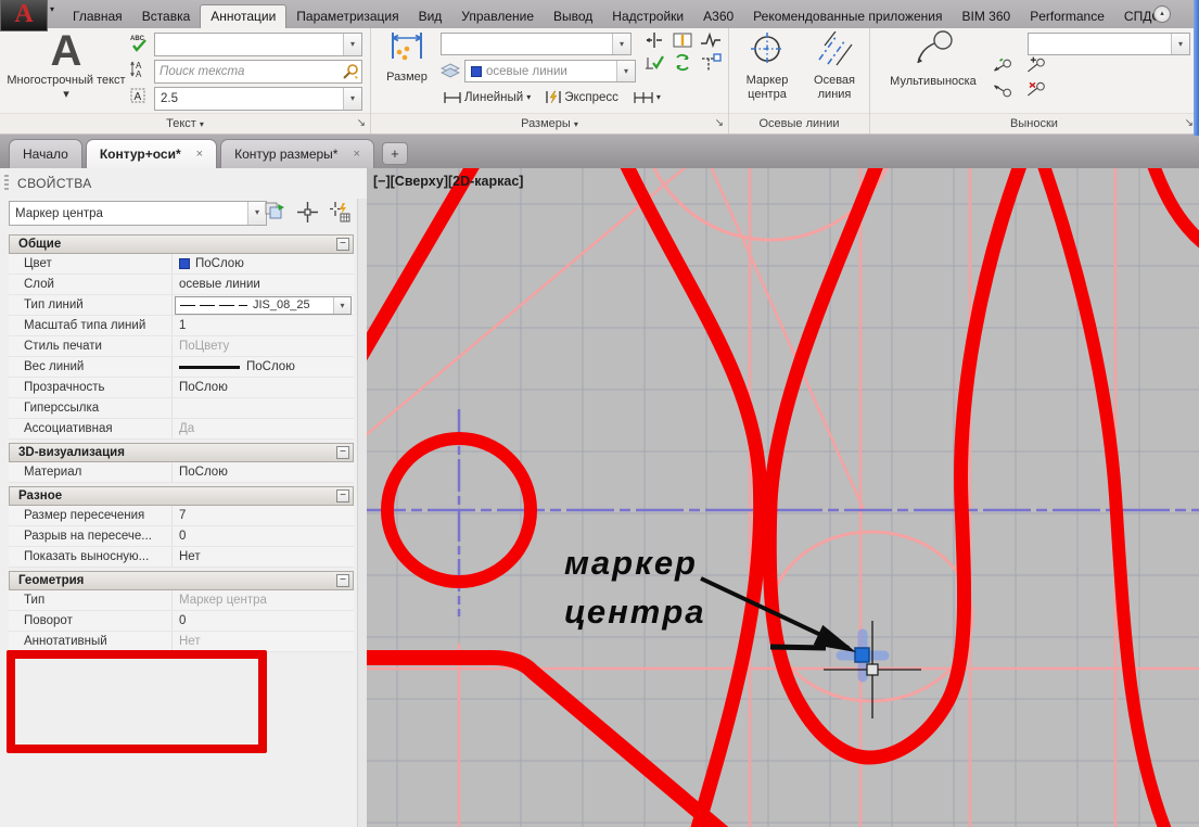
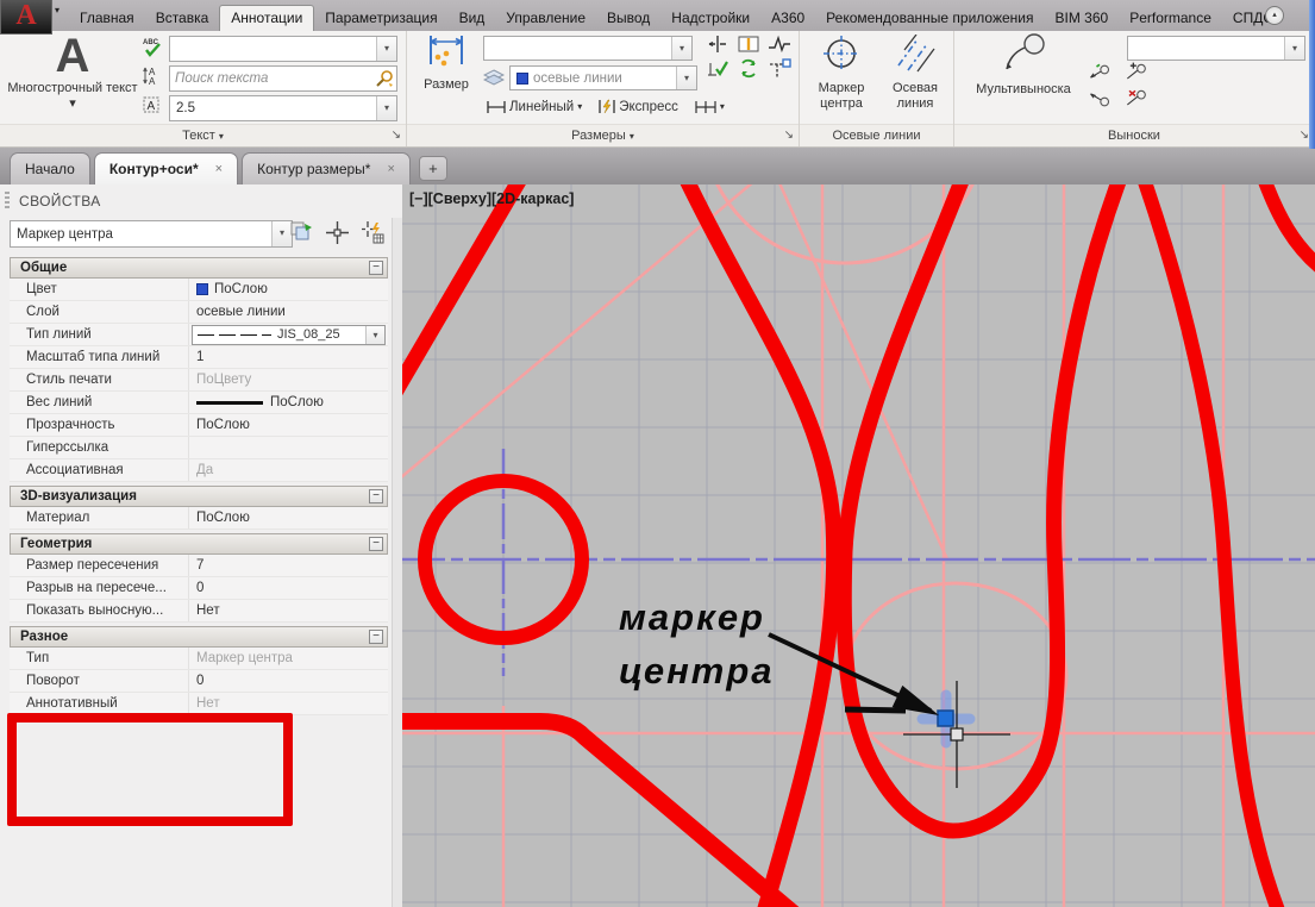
  A
  ▾
  Главная
  Вставка
  Аннотации
  Параметризация
  Вид
  Управление
  Вывод
  Надстройки
  A360
  Рекомендованные приложения
  BIM 360
  Performance
  СПД
  A
  Многострочный текст ▾
  A
  A
  A
  ▾
  Поиск текста
  2.5
  ▾
  Текст ▾
  ↘
  Размер
  ▾
  осевые линии
  ▾
  Линейный
  ▾
  Экспресс
  ▾
  Размеры ▾
  ↘
  Маркер центра
  Осевая линия
  Осевые линии
  Мультивыноска
  ▾
  Выноски
  ↘
  Начало
  Контур+оси*
  ×
  Контур размеры*
  ×
  +
  СВОЙСТВА
  Маркер центра
  ▾
  Общие
  −
  Цвет
  ПоСлою
  Слой
  осевые линии
  Тип линий
  JIS_08_25
  ▾
  Масштаб типа линий
  1
  Стиль печати
  ПоЦвету
  Вес линий
  ПоСлою
  Прозрачность
  ПоСлою
  Гиперссылка
  Ассоциативная
  Да
  3D-визуализация
  −
  Материал
  ПоСлою
- Разное
+ Геометрия
  −
  Размер пересечения
  7
  Разрыв на пересече...
  0
  Показать выносную...
  Нет
- Геометрия
+ Разное
  −
  Тип
  Маркер центра
  Поворот
  0
  Аннотативный
  Нет
  маркер
  центра
  [−][Сверху][2D-каркас]
